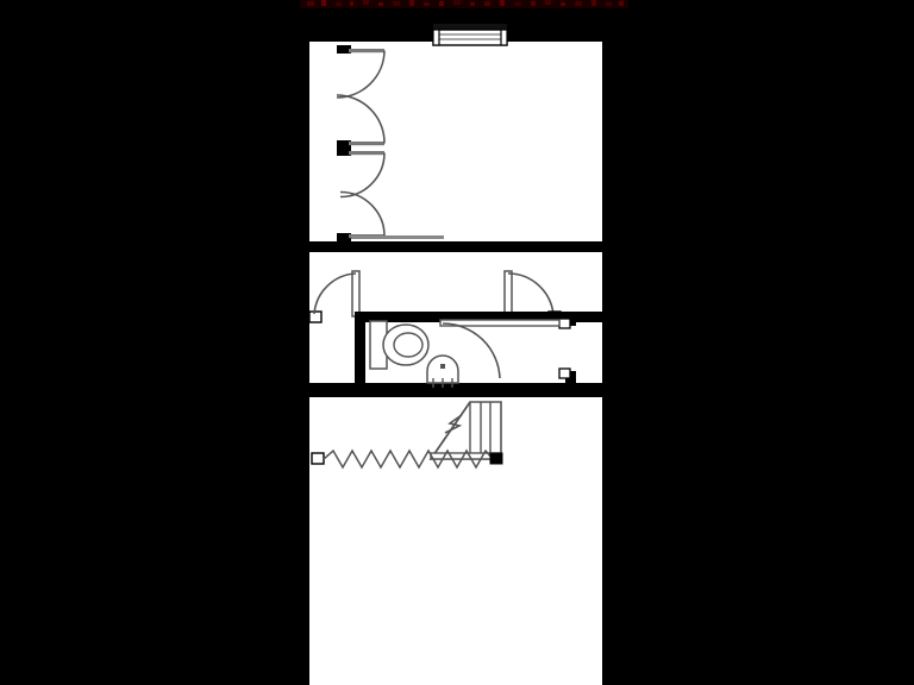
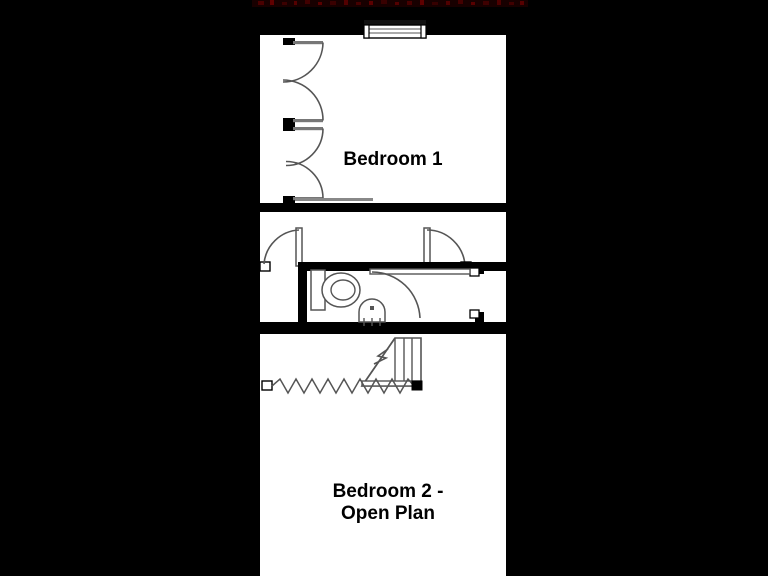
+ Bedroom 1
+ Bedroom 2 -
+ Open Plan
